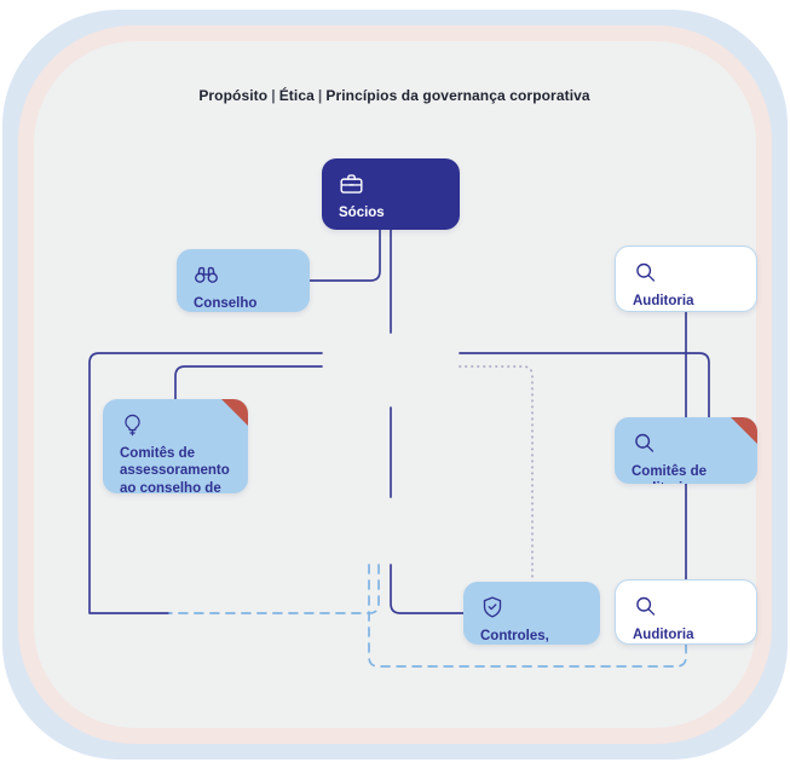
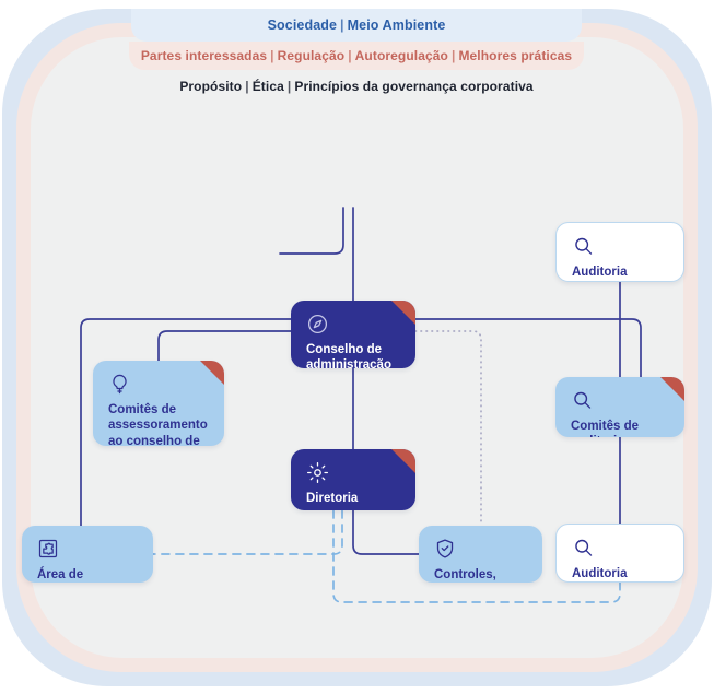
+ Sociedade | Meio Ambiente
+ Partes interessadas | Regulação | Autoregulação | Melhores práticas
  Propósito | Ética | Princípios da governança corporativa
- Sócios
- Conselho
  Auditoria
+ Conselho de
+ administração
  Comitês de
  assessoramento
  ao conselho de
  Comitês de
+ Diretoria
+ Área de
  Auditoria
